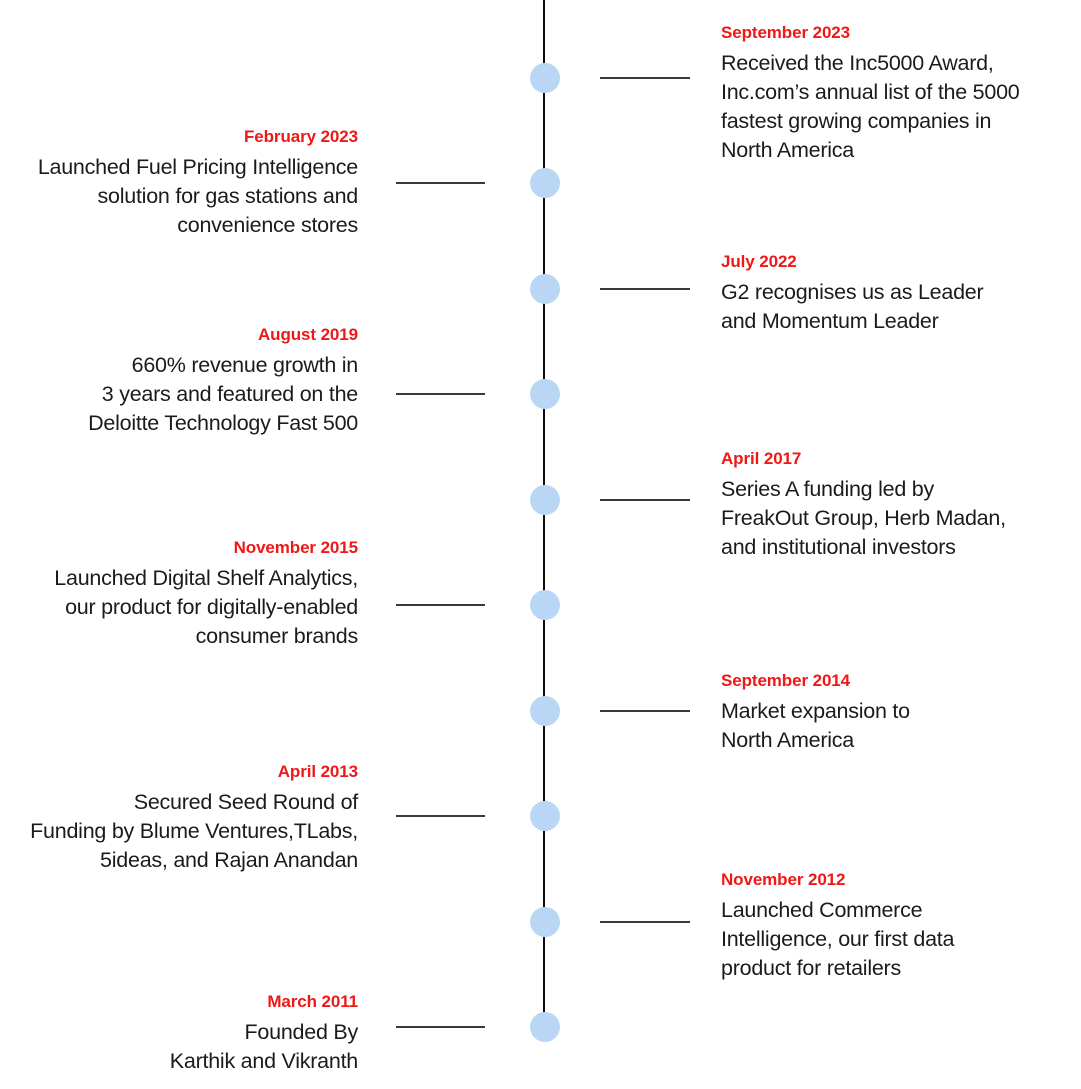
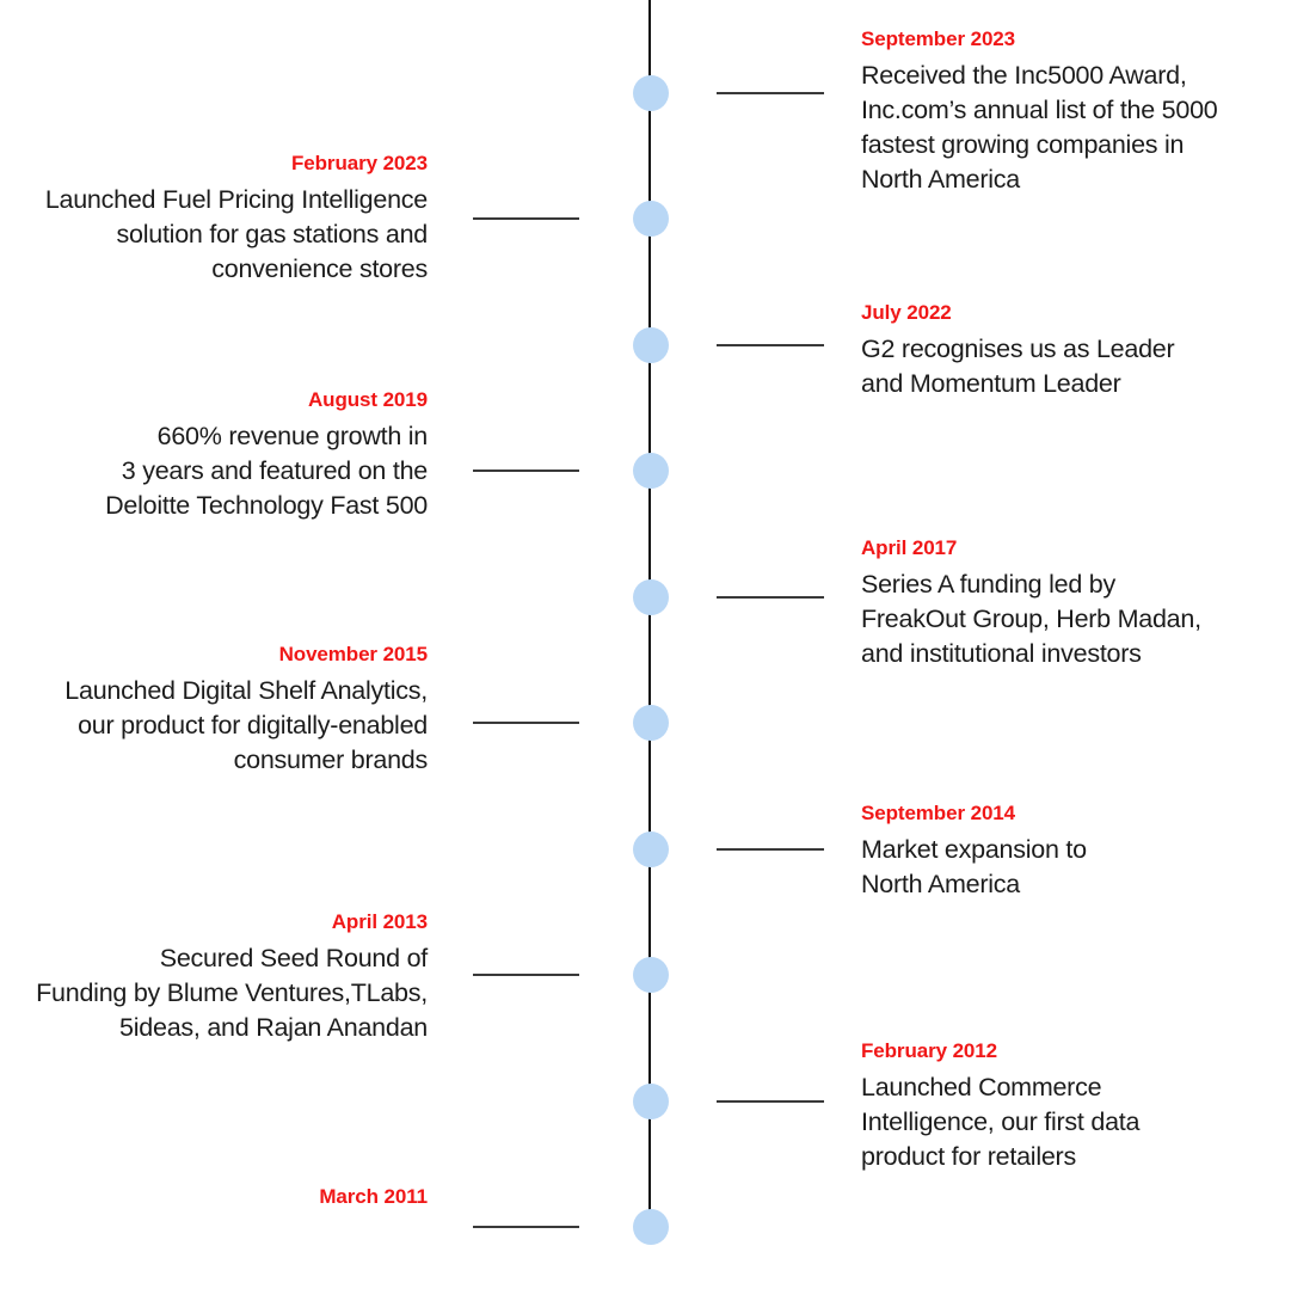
  September 2023
  Received the Inc5000 Award,
  Inc.com’s annual list of the 5000
  fastest growing companies in
  North America
  February 2023
  Launched Fuel Pricing Intelligence
  solution for gas stations and
  convenience stores
  July 2022
  G2 recognises us as Leader
  and Momentum Leader
  August 2019
  660% revenue growth in
  3 years and featured on the
  Deloitte Technology Fast 500
  April 2017
  Series A funding led by
  FreakOut Group, Herb Madan,
  and institutional investors
  November 2015
  Launched Digital Shelf Analytics,
  our product for digitally-enabled
  consumer brands
  September 2014
  Market expansion to
  North America
  April 2013
  Secured Seed Round of
  Funding by Blume Ventures,TLabs,
  5ideas, and Rajan Anandan
- November 2012
+ February 2012
  Launched Commerce
  Intelligence, our first data
  product for retailers
  March 2011
- Founded By
- Karthik and Vikranth
